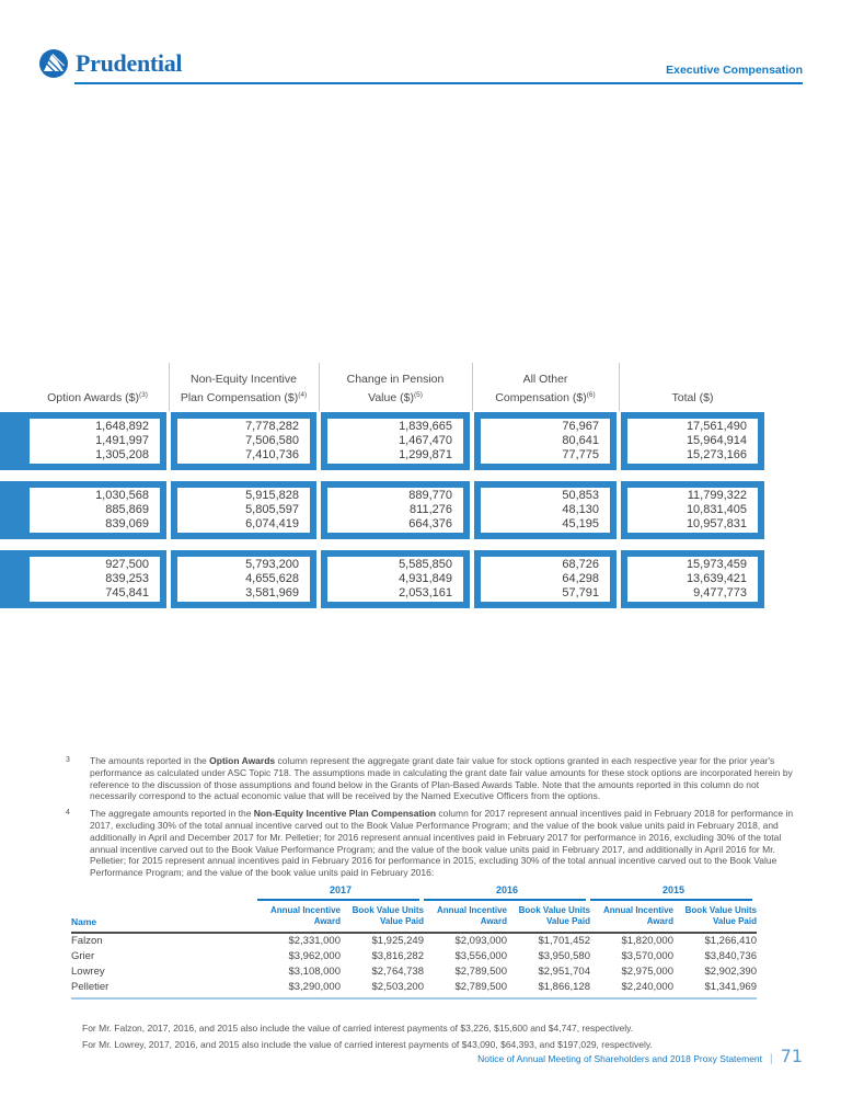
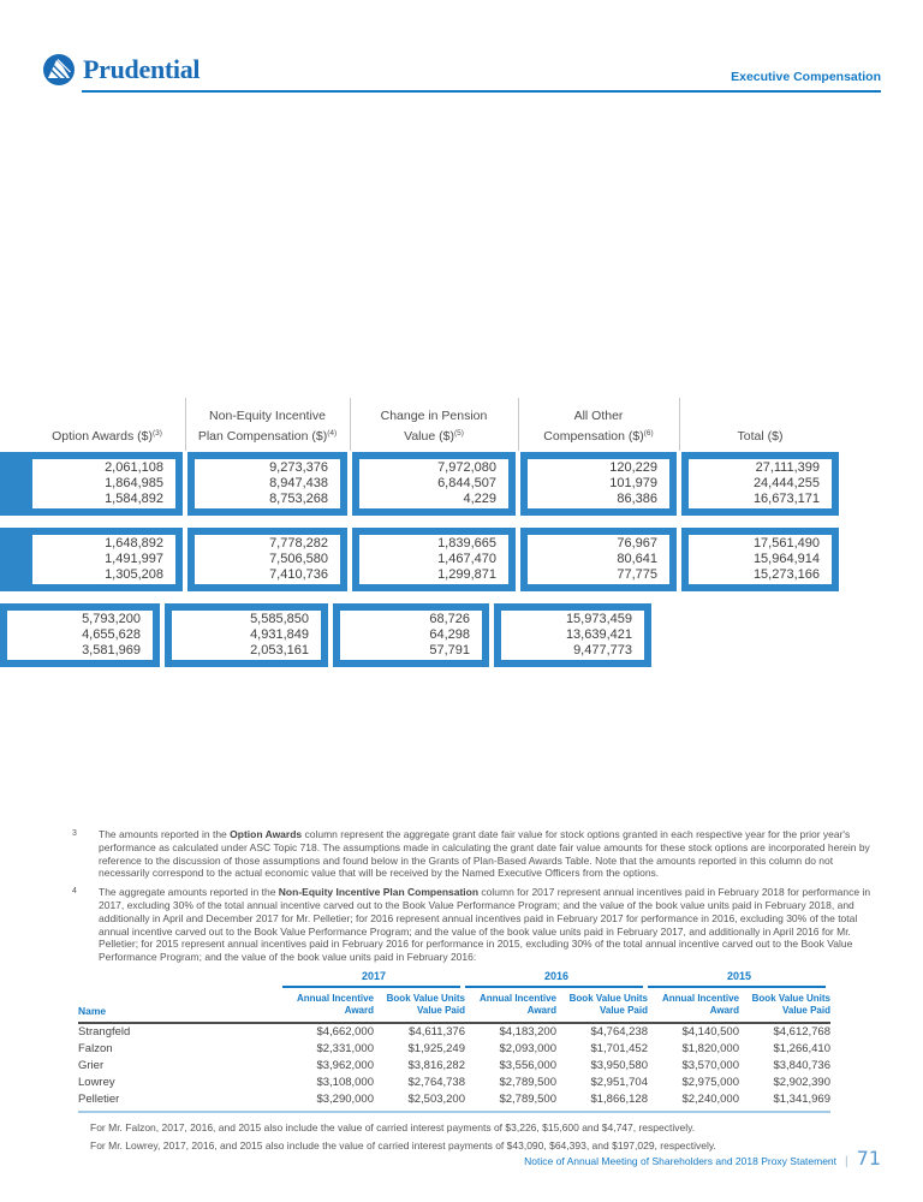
  Prudential
  Executive Compensation
  Option Awards ($)
  Non-Equity Incentive
  Plan Compensation ($)
  Change in Pension
  Value ($)
  All Other
  Compensation ($)
  Total ($)
+ 2,061,108
+ 1,864,985
+ 1,584,892
+ 9,273,376
+ 8,947,438
+ 8,753,268
+ 7,972,080
+ 6,844,507
+ 4,229
+ 120,229
+ 101,979
+ 86,386
+ 27,111,399
+ 24,444,255
+ 16,673,171
  1,648,892
  1,491,997
  1,305,208
  7,778,282
  7,506,580
  7,410,736
  1,839,665
  1,467,470
  1,299,871
  76,967
  80,641
  77,775
  17,561,490
  15,964,914
  15,273,166
- 1,030,568
- 885,869
- 839,069
- 5,915,828
- 5,805,597
- 6,074,419
- 889,770
- 811,276
- 664,376
- 50,853
- 48,130
- 45,195
- 11,799,322
- 10,831,405
- 10,957,831
- 927,500
- 839,253
- 745,841
  5,793,200
  4,655,628
  3,581,969
  5,585,850
  4,931,849
  2,053,161
  68,726
  64,298
  57,791
  15,973,459
  13,639,421
  9,477,773
  The amounts reported in the Option Awards column represent the aggregate grant date fair value for stock options granted in each respective year for the prior year's performance as calculated under ASC Topic 718. The assumptions made in calculating the grant date fair value amounts for these stock options are incorporated herein by reference to the discussion of those assumptions and found below in the Grants of Plan-Based Awards Table. Note that the amounts reported in this column do not necessarily correspond to the actual economic value that will be received by the Named Executive Officers from the options.
  The aggregate amounts reported in the Non-Equity Incentive Plan Compensation column for 2017 represent annual incentives paid in February 2018 for performance in 2017, excluding 30% of the total annual incentive carved out to the Book Value Performance Program; and the value of the book value units paid in February 2018, and additionally in April and December 2017 for Mr. Pelletier; for 2016 represent annual incentives paid in February 2017 for performance in 2016, excluding 30% of the total annual incentive carved out to the Book Value Performance Program; and the value of the book value units paid in February 2017, and additionally in April 2016 for Mr. Pelletier; for 2015 represent annual incentives paid in February 2016 for performance in 2015, excluding 30% of the total annual incentive carved out to the Book Value Performance Program; and the value of the book value units paid in February 2016:
  2017
  2016
  2015
  Name
  Annual Incentive
  Award
  Book Value Units
  Value Paid
  Annual Incentive
  Award
  Book Value Units
  Value Paid
  Annual Incentive
  Award
  Book Value Units
  Value Paid
+ Strangfeld
+ $4,662,000
+ $4,611,376
+ $4,183,200
+ $4,764,238
+ $4,140,500
+ $4,612,768
  Falzon
  $2,331,000
  $1,925,249
  $2,093,000
  $1,701,452
  $1,820,000
  $1,266,410
  Grier
  $3,962,000
  $3,816,282
  $3,556,000
  $3,950,580
  $3,570,000
  $3,840,736
  Lowrey
  $3,108,000
  $2,764,738
  $2,789,500
  $2,951,704
  $2,975,000
  $2,902,390
  Pelletier
  $3,290,000
  $2,503,200
  $2,789,500
  $1,866,128
  $2,240,000
  $1,341,969
  For Mr. Falzon, 2017, 2016, and 2015 also include the value of carried interest payments of $3,226, $15,600 and $4,747, respectively.
  For Mr. Lowrey, 2017, 2016, and 2015 also include the value of carried interest payments of $43,090, $64,393, and $197,029, respectively.
  Notice of Annual Meeting of Shareholders and 2018 Proxy Statement
  |
  71
